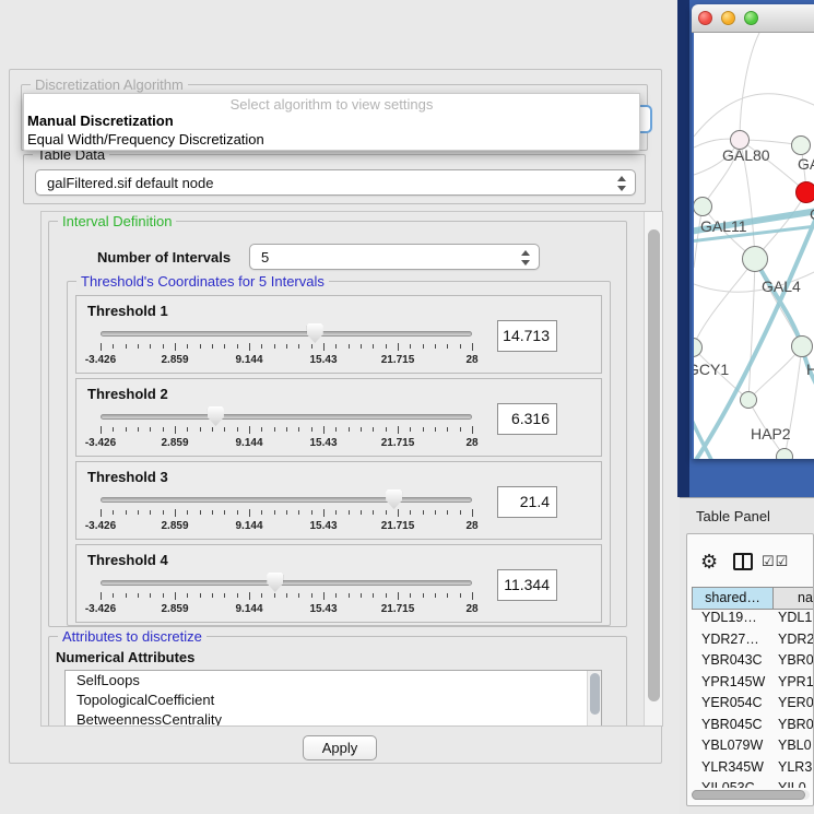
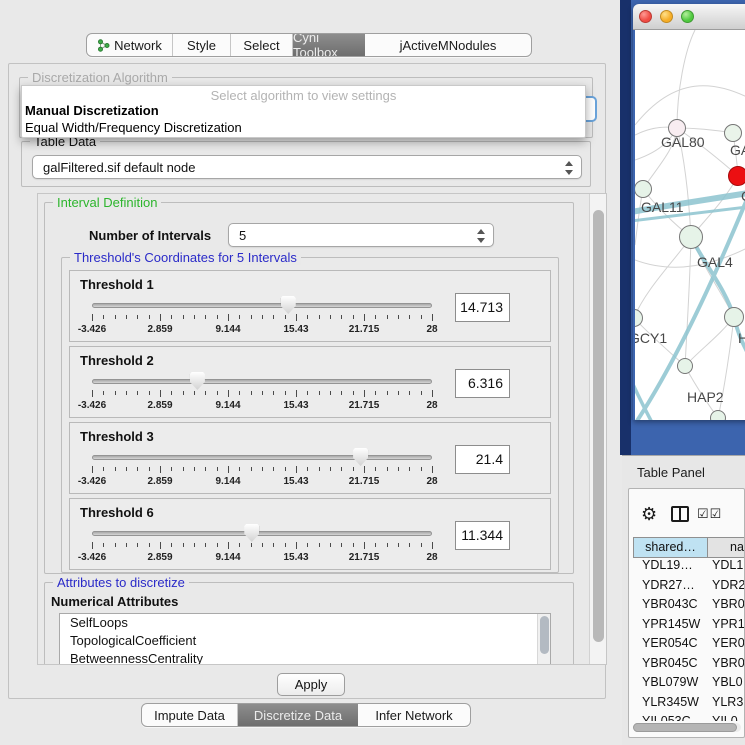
+ Network
+ Style
+ Select
+ Cyni Toolbox
+ jActiveMNodules
  Discretization Algorithm
  Select algorithm to view settings
  Manual Discretization
  Equal Width/Frequency Discretization
  Table Data
  galFiltered.sif default node
  Interval Definition
  Number of Intervals
  5
  Threshold's Coordinates for 5 Intervals
  Threshold 1
  -3.426
  2.859
  9.144
  15.43
  21.715
  28
  14.713
  Threshold 2
  -3.426
  2.859
  9.144
  15.43
  21.715
  28
  6.316
  Threshold 3
  -3.426
  2.859
  9.144
  15.43
  21.715
  28
  21.4
- Threshold 4
+ Threshold 6
  -3.426
  2.859
  9.144
  15.43
  21.715
  28
  11.344
  Attributes to discretize
  Numerical Attributes
  SelfLoops
  TopologicalCoefficient
  BetweennessCentrality
  Apply
+ Impute Data
+ Discretize Data
+ Infer Network
  GAL80
  GAL11
  GAL4
  GCY1
  H
  HAP2
  Table Panel
  ⚙
  ☑☑
  shared…
  na
  YDL19…
  YDL1
  YDR27…
  YDR2
  YBR043C
  YBR0
  YPR145W
  YPR1
  YER054C
  YER0
  YBR045C
  YBR0
  YBL079W
  YBL0
  YLR345W
  YLR3
